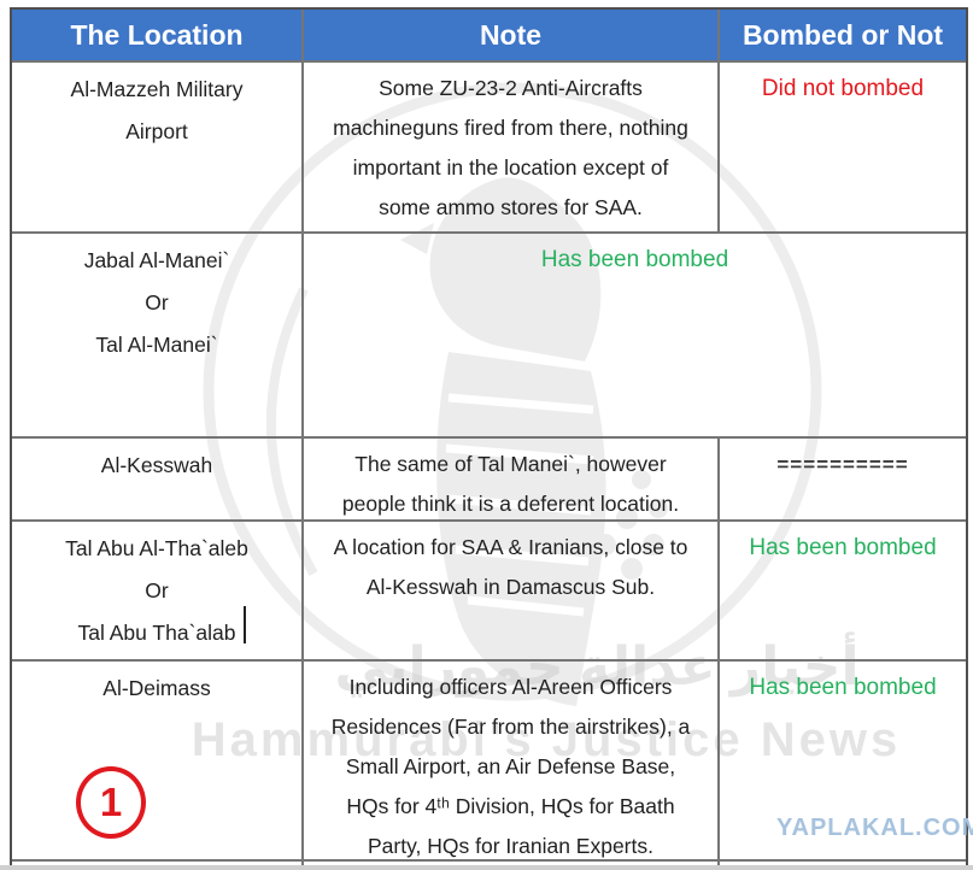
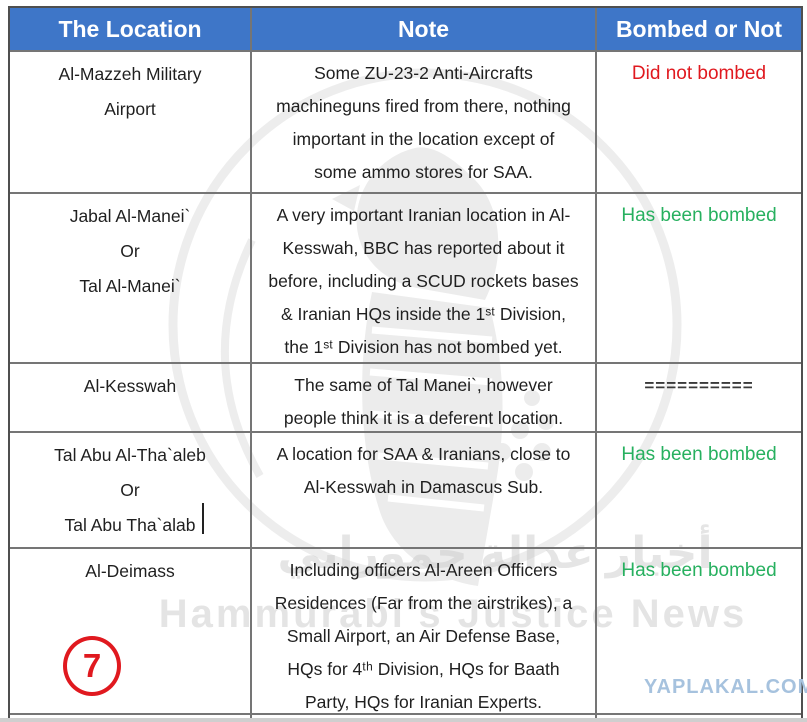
  أخبار عدالة حمورابي
  Hammurabi's Justice News
  The Location
  Note
  Bombed or Not
  Al-Mazzeh Military
  Airport
  Some ZU-23-2 Anti-Aircrafts
  machineguns fired from there, nothing
  important in the location except of
  some ammo stores for SAA.
  Did not bombed
  Jabal Al-Manei`
  Or
  Tal Al-Manei`
+ A very important Iranian location in Al-
+ Kesswah, BBC has reported about it
+ before, including a SCUD rockets bases
+ & Iranian HQs inside the 1ˢᵗ Division,
+ the 1ˢᵗ Division has not bombed yet.
  Has been bombed
  Al-Kesswah
  The same of Tal Manei`, however
  people think it is a deferent location.
  ==========
  Tal Abu Al-Tha`aleb
  Or
  Tal Abu Tha`alab
  A location for SAA & Iranians, close to
  Al-Kesswah in Damascus Sub.
  Has been bombed
  Al-Deimass
  Including officers Al-Areen Officers
  Residences (Far from the airstrikes), a
  Small Airport, an Air Defense Base,
  HQs for 4ᵗʰ Division, HQs for Baath
  Party, HQs for Iranian Experts.
  Has been bombed
- 1
+ 7
  YAPLAKAL.COM
